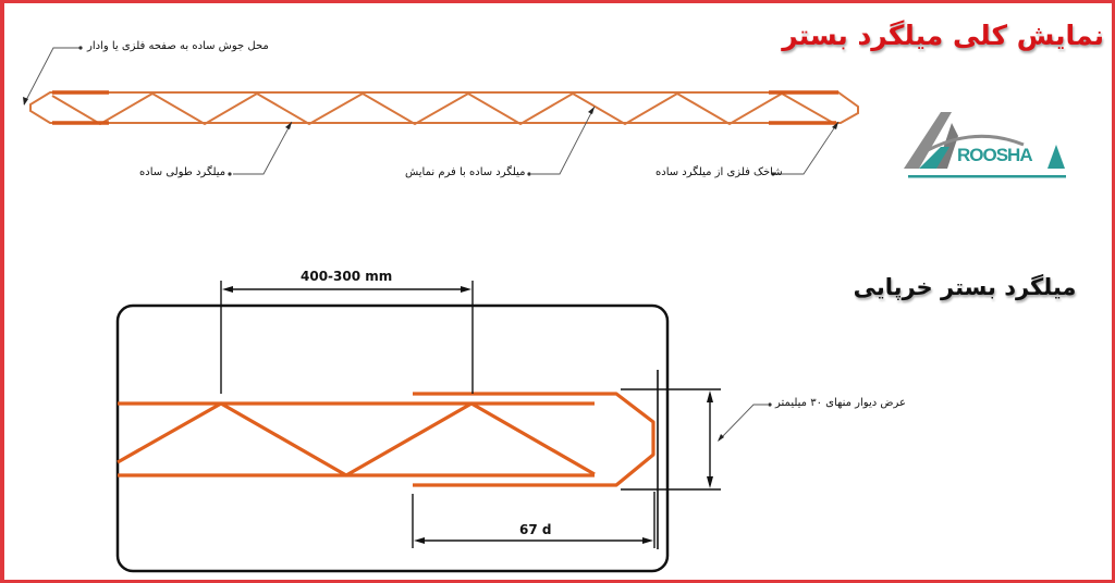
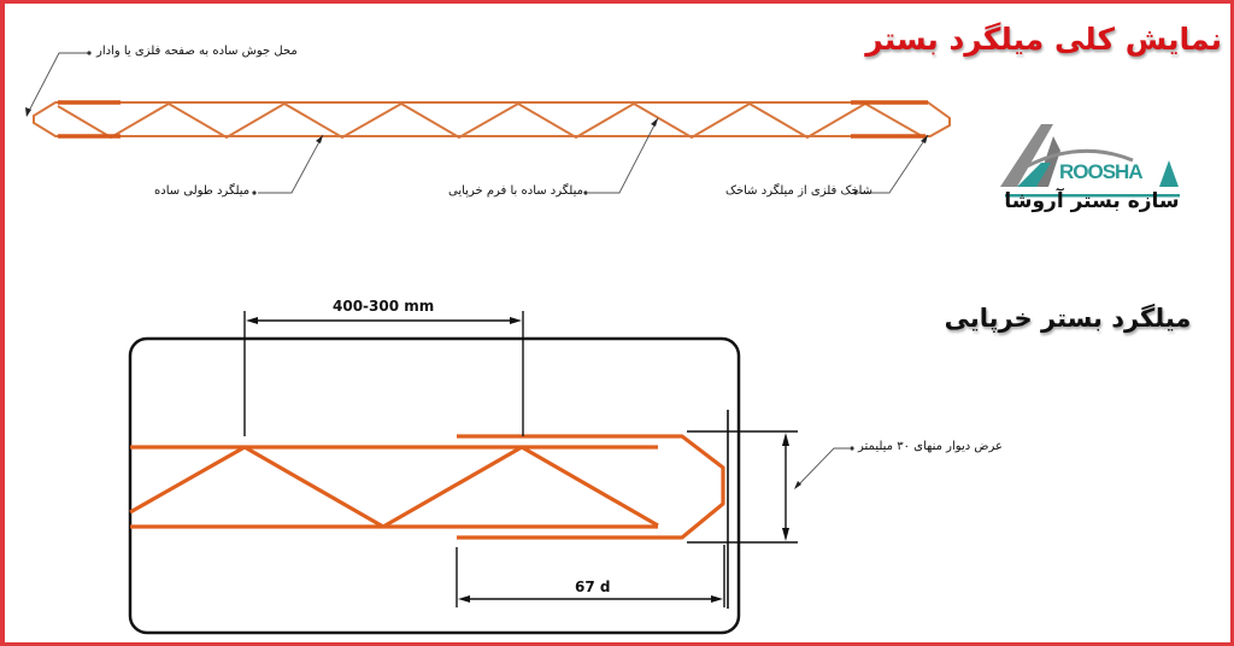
  نمایش کلی میلگرد بستر
  محل جوش ساده به صفحه فلزی یا وادار
  میلگرد طولی ساده
- میلگرد ساده با فرم نمایش
+ میلگرد ساده با فرم خرپایی
- شاخک فلزی از میلگرد ساده
+ شاخک فلزی از میلگرد شاخک
  ROOSHA
+ سازه بستر آروشا
  میلگرد بستر خرپایی
  400-300 mm
  67 d
  عرض دیوار منهای ۳۰ میلیمتر
